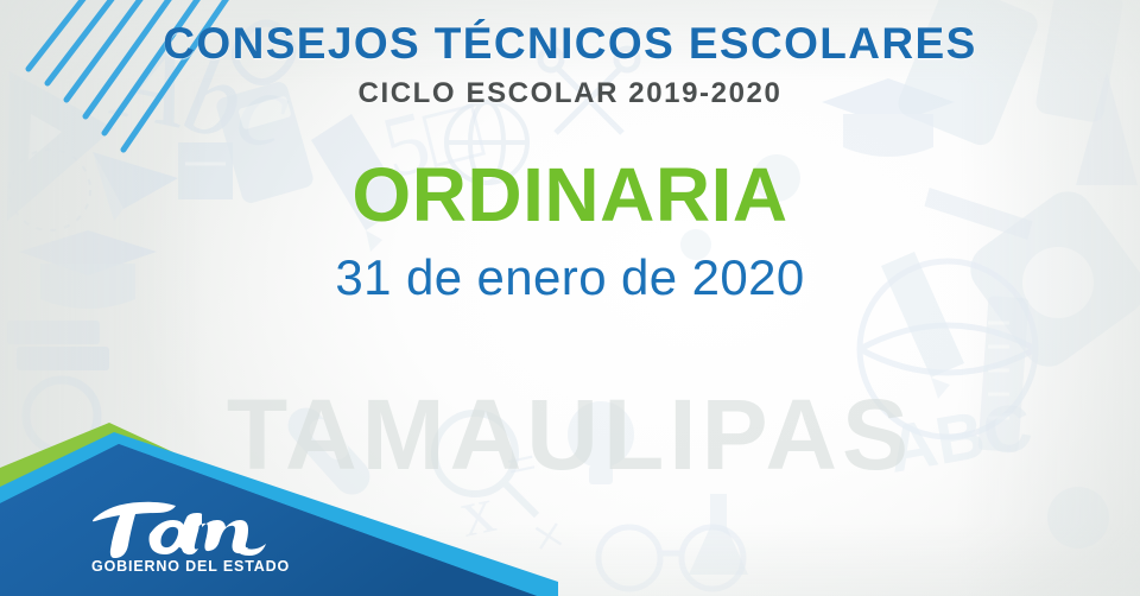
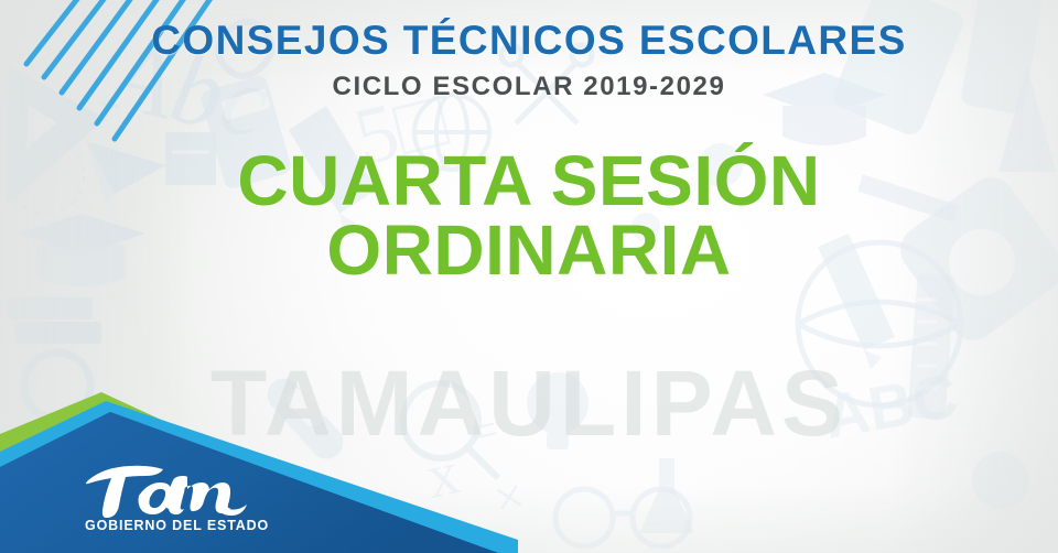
  CONSEJOS TÉCNICOS ESCOLARES
- CICLO ESCOLAR 2019-2020
+ CICLO ESCOLAR 2019-2029
+ CUARTA SESIÓN
  ORDINARIA
- 31 de enero de 2020
  GOBIERNO DEL ESTADO
